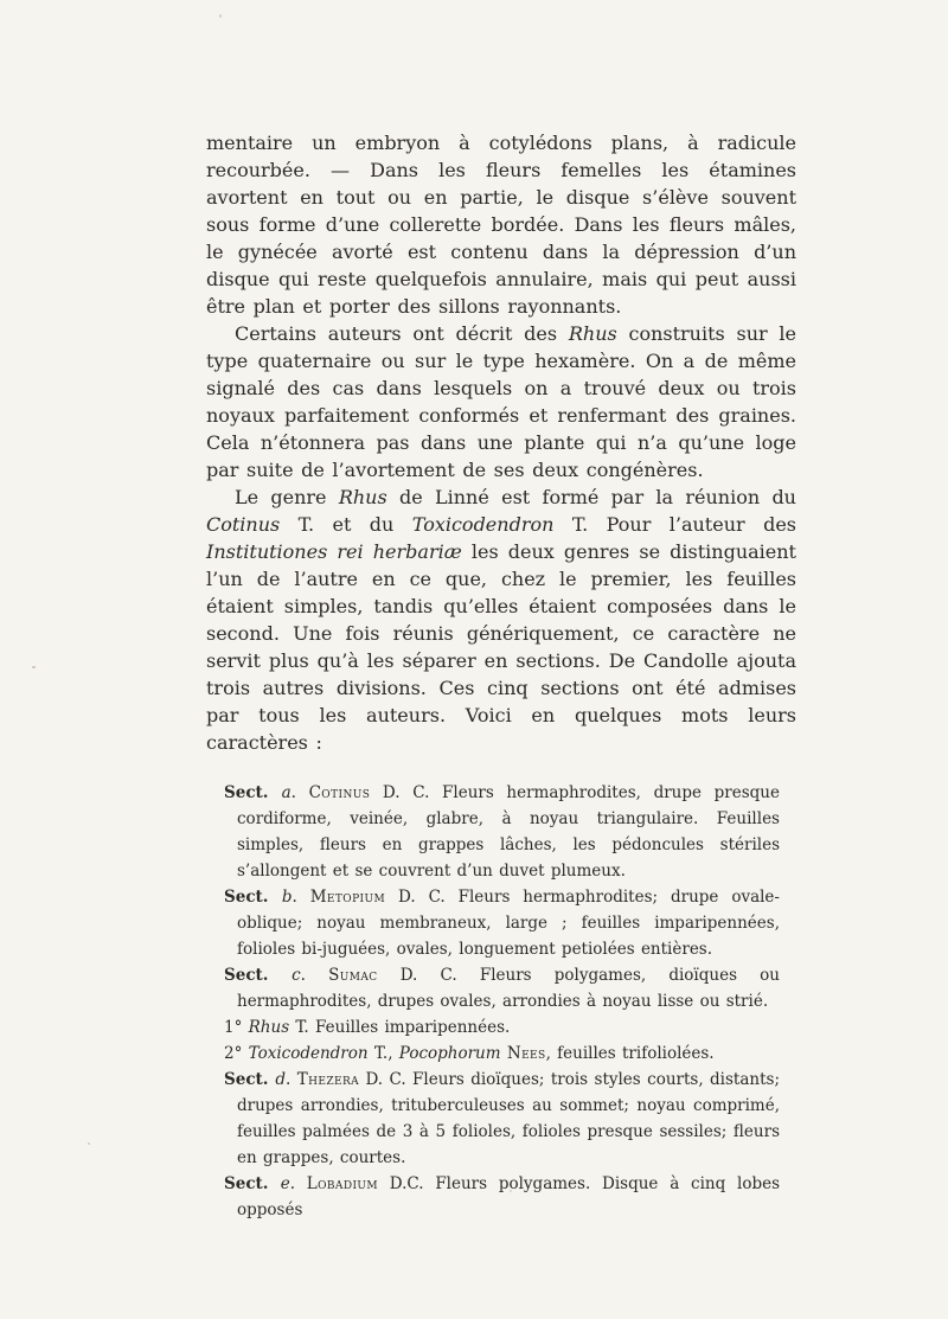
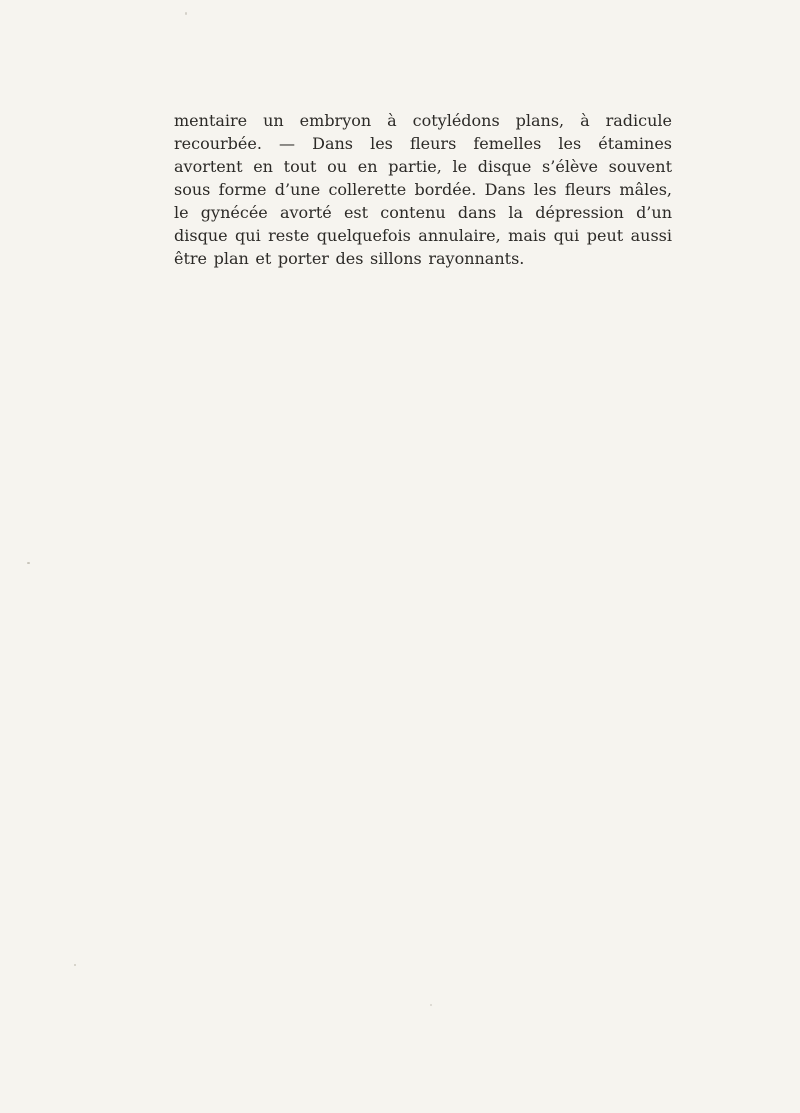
  mentaire un embryon à cotylédons plans, à radicule recourbée. — Dans les fleurs femelles les étamines avortent en tout ou en partie, le disque s’élève souvent sous forme d’une collerette bordée. Dans les fleurs mâles, le gynécée avorté est contenu dans la dépression d’un disque qui reste quelquefois annulaire, mais qui peut aussi être plan et porter des sillons rayonnants.
- Certains auteurs ont décrit des Rhus construits sur le type quaternaire ou sur le type hexamère. On a de même signalé des cas dans lesquels on a trouvé deux ou trois noyaux parfaitement conformés et renfermant des graines. Cela n’étonnera pas dans une plante qui n’a qu’une loge par suite de l’avortement de ses deux congénères.
- Le genre Rhus de Linné est formé par la réunion du Cotinus T. et du Toxicodendron T. Pour l’auteur des Institutiones rei herbariæ les deux genres se distinguaient l’un de l’autre en ce que, chez le premier, les feuilles étaient simples, tandis qu’elles étaient composées dans le second. Une fois réunis génériquement, ce caractère ne servit plus qu’à les séparer en sections. De Candolle ajouta trois autres divisions. Ces cinq sections ont été admises par tous les auteurs. Voici en quelques mots leurs caractères :
- Sect. a. Cotinus D. C. Fleurs hermaphrodites, drupe presque cordiforme, veinée, glabre, à noyau triangulaire. Feuilles simples, fleurs en grappes lâches, les pédoncules stériles s’allongent et se couvrent d’un duvet plumeux.
- Sect. b. Metopium D. C. Fleurs hermaphrodites; drupe ovale-oblique; noyau membraneux, large ; feuilles imparipennées, folioles bi-juguées, ovales, longuement petiolées entières.
- Sect. c. Sumac D. C. Fleurs polygames, dioïques ou hermaphrodites, drupes ovales, arrondies à noyau lisse ou strié.
- 1° Rhus T. Feuilles imparipennées.
- 2° Toxicodendron T., Pocophorum Nees, feuilles trifoliolées.
- Sect. d. Thezera D. C. Fleurs dioïques; trois styles courts, distants; drupes arrondies, trituberculeuses au sommet; noyau comprimé, feuilles palmées de 3 à 5 folioles, folioles presque sessiles; fleurs en grappes, courtes.
- Sect. e. Lobadium D.C. Fleurs polygames. Disque à cinq lobes opposés
